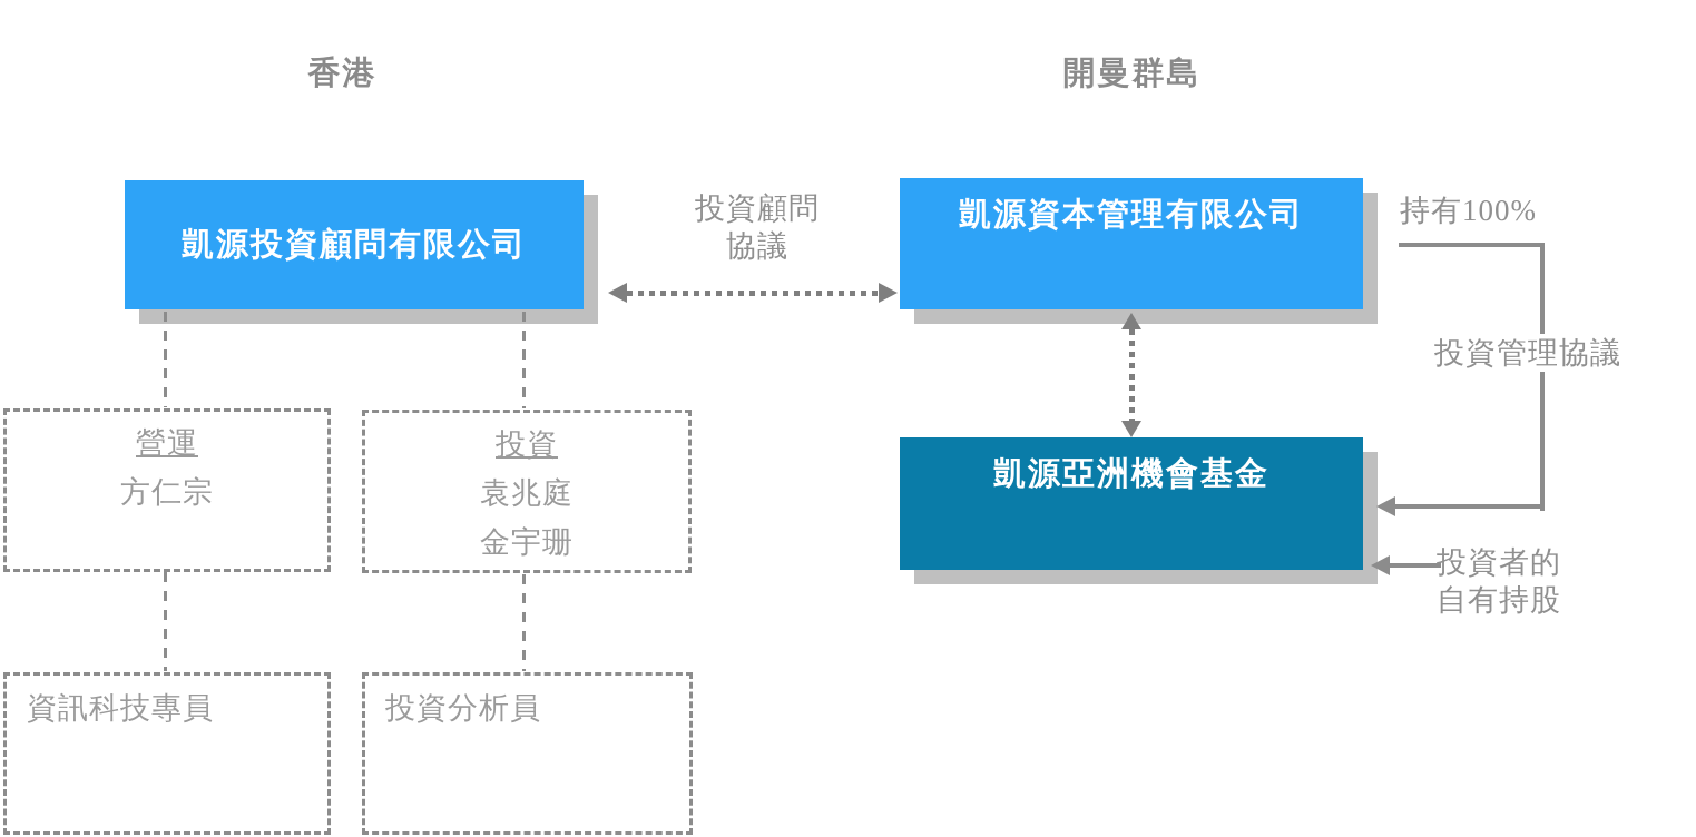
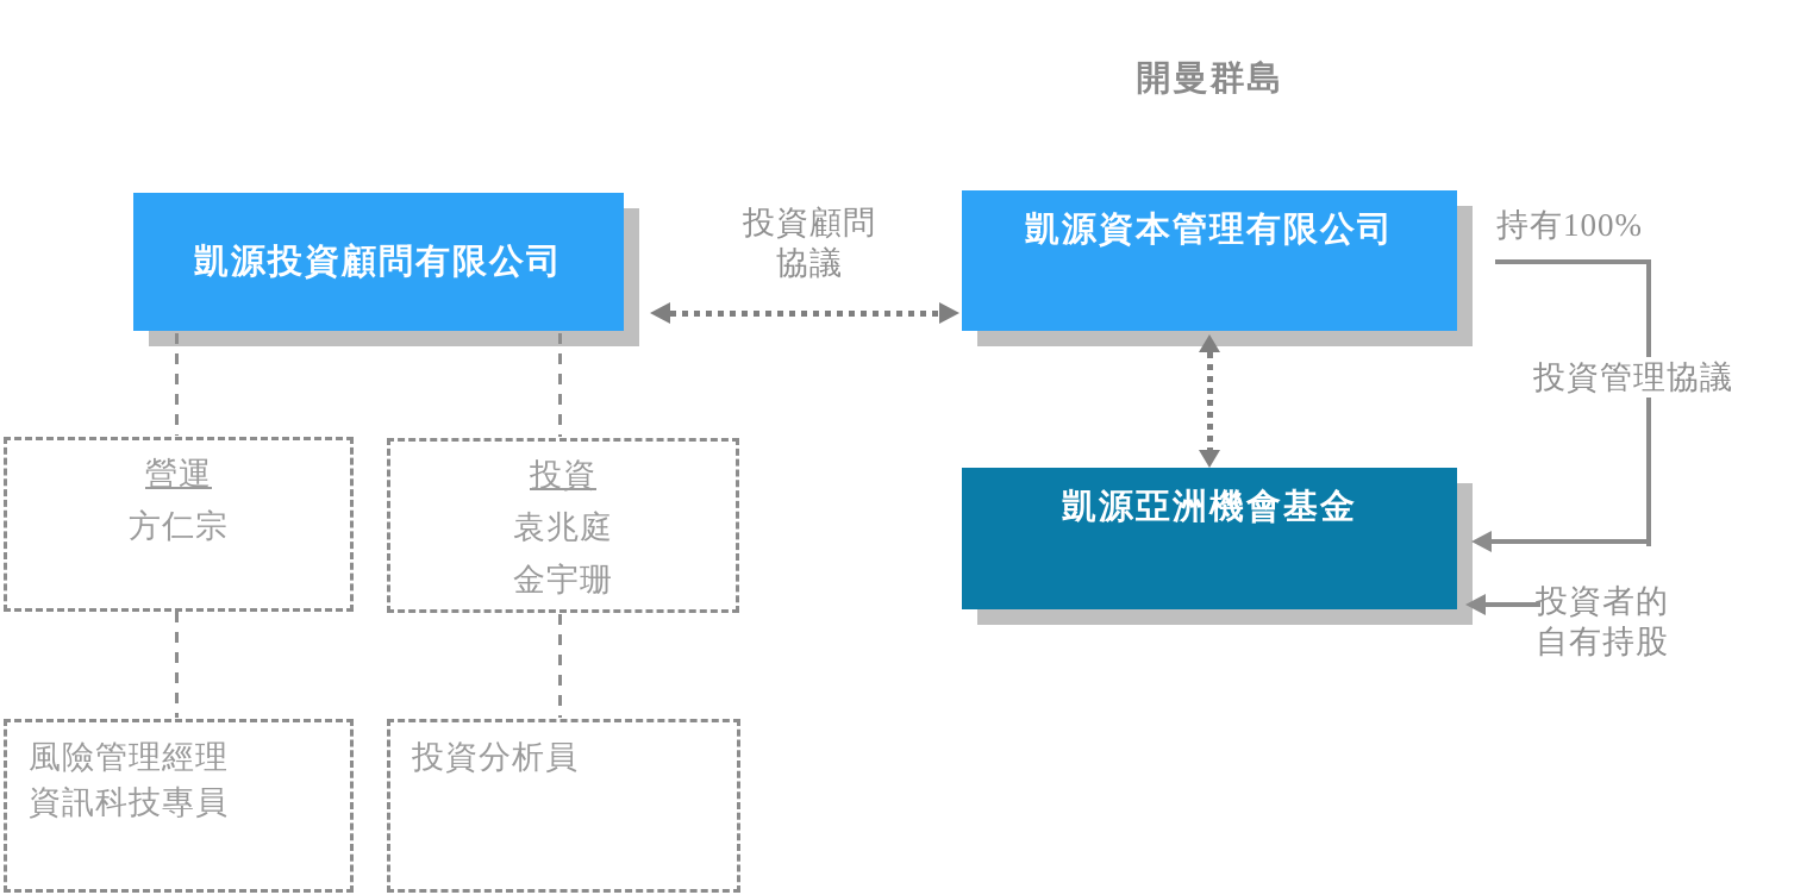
- 香港
  開曼群島
  凱源投資顧問有限公司
  凱源資本管理有限公司
  凱源亞洲機會基金
  投資顧問
  協議
  持有100%
  投資管理協議
  投資者的
  自有持股
  營運
  方仁宗
  投資
  袁兆庭
  金宇珊
+ 風險管理經理
  資訊科技專員
  投資分析員
